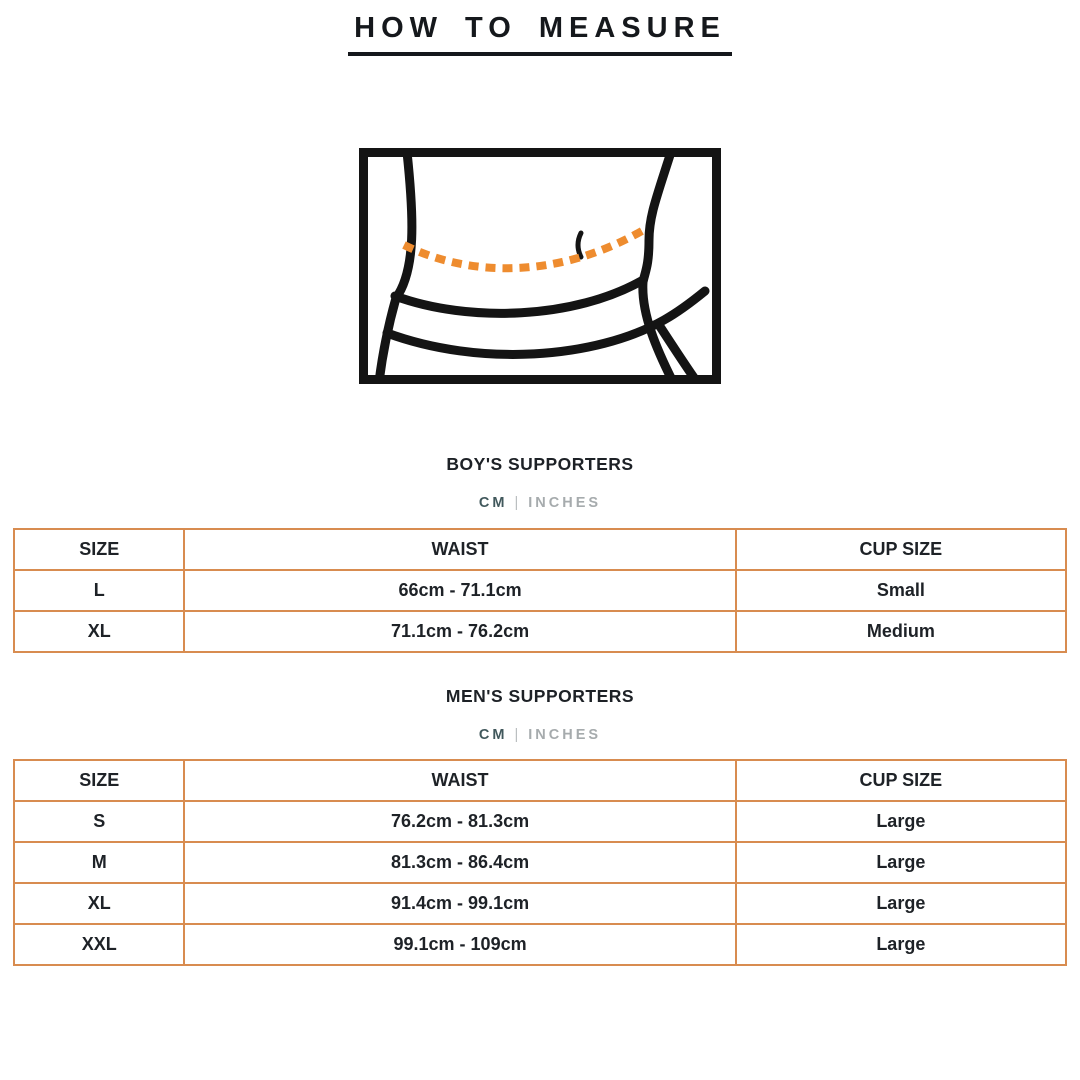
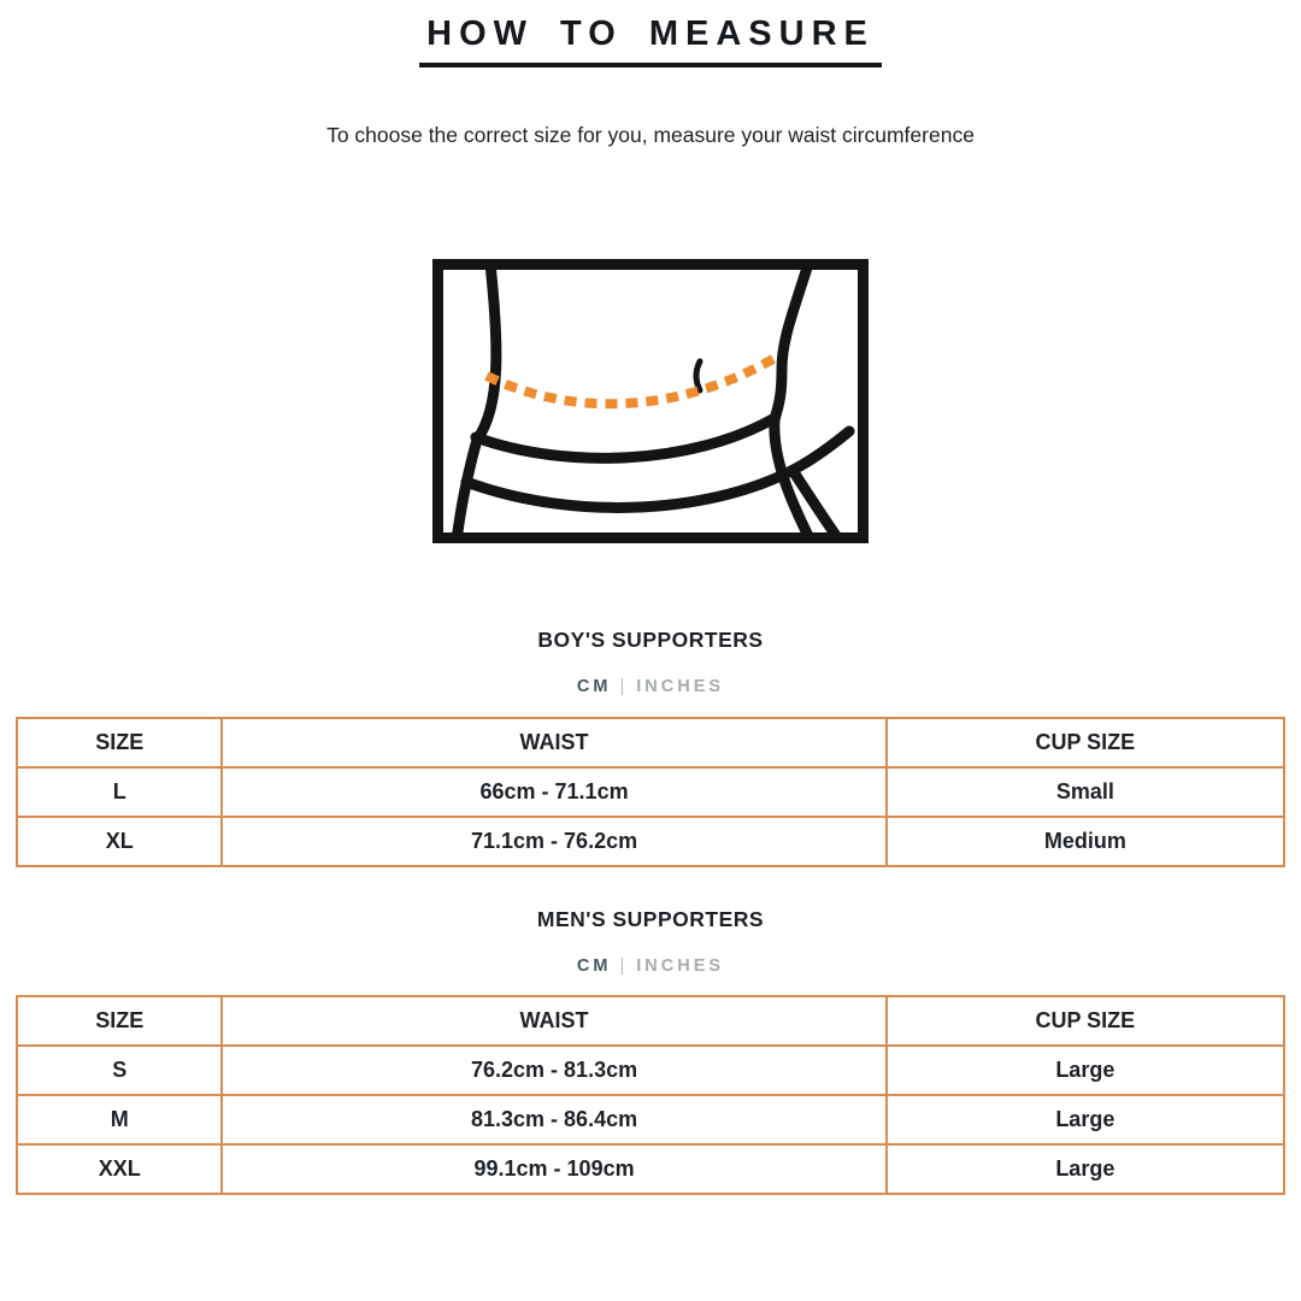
  HOW TO MEASURE
+ To choose the correct size for you, measure your waist circumference
  BOY'S SUPPORTERS
  CM | INCHES
  SIZE	WAIST	CUP SIZE
  L	66cm - 71.1cm	Small
  XL	71.1cm - 76.2cm	Medium
  MEN'S SUPPORTERS
  CM | INCHES
  SIZE	WAIST	CUP SIZE
  S	76.2cm - 81.3cm	Large
  M	81.3cm - 86.4cm	Large
- XL	91.4cm - 99.1cm	Large
  XXL	99.1cm - 109cm	Large
